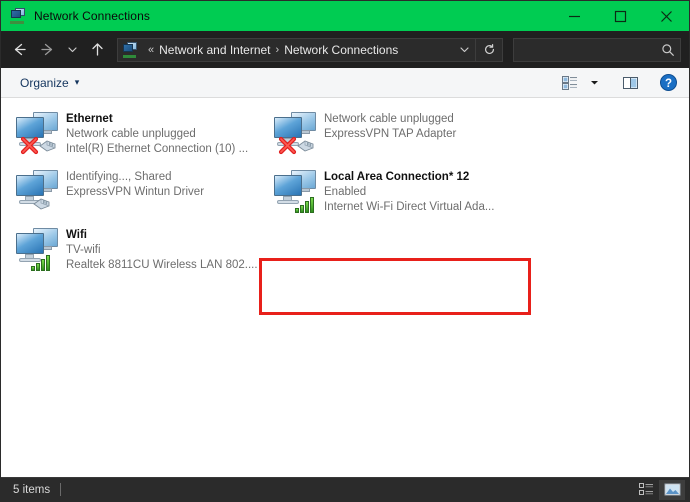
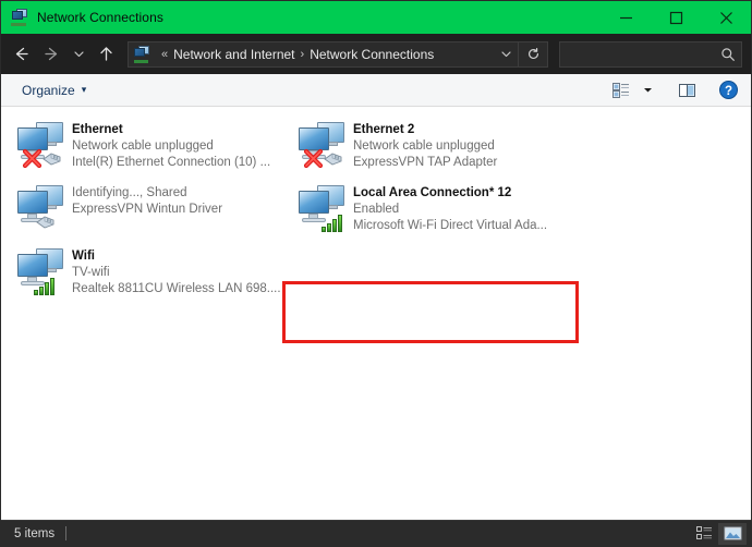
  Network Connections
  «
  Network and Internet
  ›
  Network Connections
  Organize
  ▾
  ?
  Ethernet
  Network cable unplugged
  Intel(R) Ethernet Connection (10) ...
+ Ethernet 2
  Network cable unplugged
  ExpressVPN TAP Adapter
  Identifying..., Shared
  ExpressVPN Wintun Driver
  Local Area Connection* 12
  Enabled
- Internet Wi-Fi Direct Virtual Ada...
+ Microsoft Wi-Fi Direct Virtual Ada...
  Wifi
  TV-wifi
- Realtek 8811CU Wireless LAN 802....
+ Realtek 8811CU Wireless LAN 698....
  5 items
